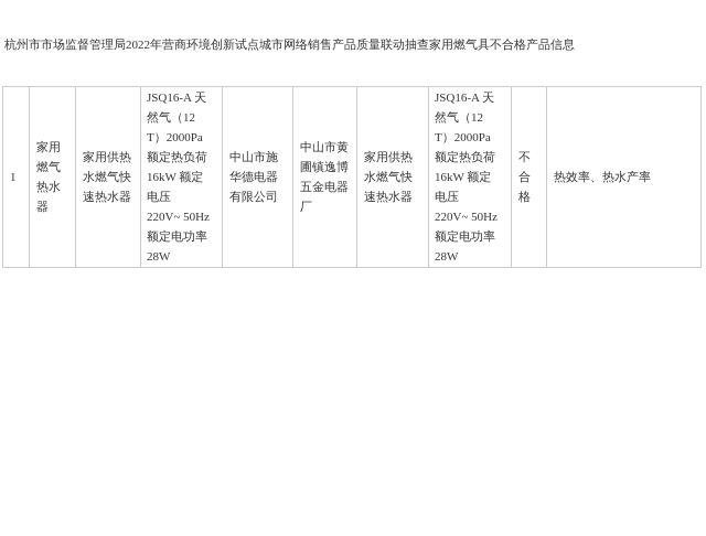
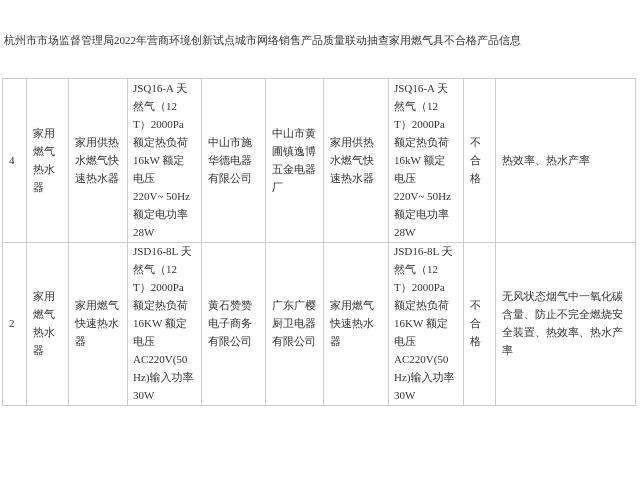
  杭州市市场监督管理局2022年营商环境创新试点城市网络销售产品质量联动抽查家用燃气具不合格产品信息
- 1	家用燃气热水器	家用供热水燃气快速热水器	JSQ16-A 天 然气（12 T）2000Pa 额定热负荷 16kW 额定 电压 220V~ 50Hz 额定电功率 28W	中山市施华德电器有限公司	中山市黄圃镇逸博五金电器厂	家用供热水燃气快速热水器	JSQ16-A 天 然气（12 T）2000Pa 额定热负荷 16kW 额定 电压 220V~ 50Hz 额定电功率 28W	不合格	热效率、热水产率
+ 4	家用燃气热水器	家用供热水燃气快速热水器	JSQ16-A 天 然气（12 T）2000Pa 额定热负荷 16kW 额定 电压 220V~ 50Hz 额定电功率 28W	中山市施华德电器有限公司	中山市黄圃镇逸博五金电器厂	家用供热水燃气快速热水器	JSQ16-A 天 然气（12 T）2000Pa 额定热负荷 16kW 额定 电压 220V~ 50Hz 额定电功率 28W	不合格	热效率、热水产率
+ 2	家用燃气热水器	家用燃气快速热水器	JSD16-8L 天 然气（12 T）2000Pa 额定热负荷 16KW 额定 电压 AC220V(50 Hz)输入功率 30W	黄石赞赞电子商务有限公司	广东广樱厨卫电器有限公司	家用燃气快速热水器	JSD16-8L 天 然气（12 T）2000Pa 额定热负荷 16KW 额定 电压 AC220V(50 Hz)输入功率 30W	不合格	无风状态烟气中一氧化碳含量、防止不完全燃烧安全装置、热效率、热水产率
